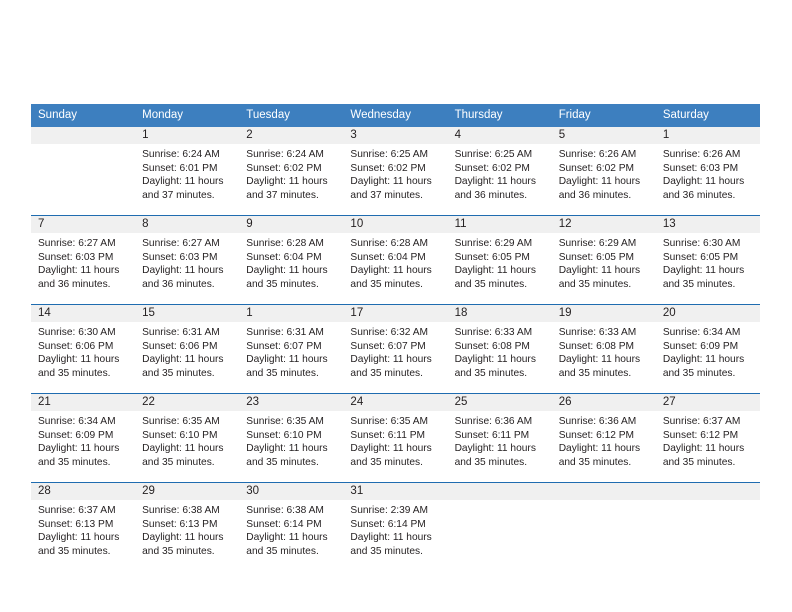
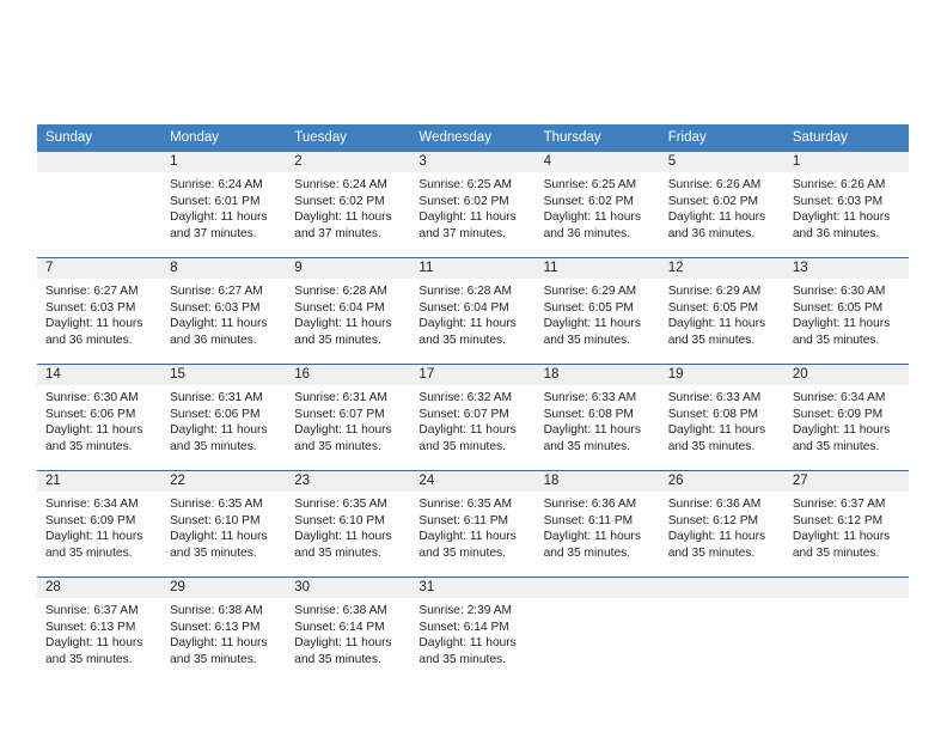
  Sunday	Monday	Tuesday	Wednesday	Thursday	Friday	Saturday
  	1Sunrise: 6:24 AMSunset: 6:01 PMDaylight: 11 hoursand 37 minutes.	2Sunrise: 6:24 AMSunset: 6:02 PMDaylight: 11 hoursand 37 minutes.	3Sunrise: 6:25 AMSunset: 6:02 PMDaylight: 11 hoursand 37 minutes.	4Sunrise: 6:25 AMSunset: 6:02 PMDaylight: 11 hoursand 36 minutes.	5Sunrise: 6:26 AMSunset: 6:02 PMDaylight: 11 hoursand 36 minutes.	1Sunrise: 6:26 AMSunset: 6:03 PMDaylight: 11 hoursand 36 minutes.
- 7Sunrise: 6:27 AMSunset: 6:03 PMDaylight: 11 hoursand 36 minutes.	8Sunrise: 6:27 AMSunset: 6:03 PMDaylight: 11 hoursand 36 minutes.	9Sunrise: 6:28 AMSunset: 6:04 PMDaylight: 11 hoursand 35 minutes.	10Sunrise: 6:28 AMSunset: 6:04 PMDaylight: 11 hoursand 35 minutes.	11Sunrise: 6:29 AMSunset: 6:05 PMDaylight: 11 hoursand 35 minutes.	12Sunrise: 6:29 AMSunset: 6:05 PMDaylight: 11 hoursand 35 minutes.	13Sunrise: 6:30 AMSunset: 6:05 PMDaylight: 11 hoursand 35 minutes.
+ 7Sunrise: 6:27 AMSunset: 6:03 PMDaylight: 11 hoursand 36 minutes.	8Sunrise: 6:27 AMSunset: 6:03 PMDaylight: 11 hoursand 36 minutes.	9Sunrise: 6:28 AMSunset: 6:04 PMDaylight: 11 hoursand 35 minutes.	11Sunrise: 6:28 AMSunset: 6:04 PMDaylight: 11 hoursand 35 minutes.	11Sunrise: 6:29 AMSunset: 6:05 PMDaylight: 11 hoursand 35 minutes.	12Sunrise: 6:29 AMSunset: 6:05 PMDaylight: 11 hoursand 35 minutes.	13Sunrise: 6:30 AMSunset: 6:05 PMDaylight: 11 hoursand 35 minutes.
- 14Sunrise: 6:30 AMSunset: 6:06 PMDaylight: 11 hoursand 35 minutes.	15Sunrise: 6:31 AMSunset: 6:06 PMDaylight: 11 hoursand 35 minutes.	1Sunrise: 6:31 AMSunset: 6:07 PMDaylight: 11 hoursand 35 minutes.	17Sunrise: 6:32 AMSunset: 6:07 PMDaylight: 11 hoursand 35 minutes.	18Sunrise: 6:33 AMSunset: 6:08 PMDaylight: 11 hoursand 35 minutes.	19Sunrise: 6:33 AMSunset: 6:08 PMDaylight: 11 hoursand 35 minutes.	20Sunrise: 6:34 AMSunset: 6:09 PMDaylight: 11 hoursand 35 minutes.
+ 14Sunrise: 6:30 AMSunset: 6:06 PMDaylight: 11 hoursand 35 minutes.	15Sunrise: 6:31 AMSunset: 6:06 PMDaylight: 11 hoursand 35 minutes.	16Sunrise: 6:31 AMSunset: 6:07 PMDaylight: 11 hoursand 35 minutes.	17Sunrise: 6:32 AMSunset: 6:07 PMDaylight: 11 hoursand 35 minutes.	18Sunrise: 6:33 AMSunset: 6:08 PMDaylight: 11 hoursand 35 minutes.	19Sunrise: 6:33 AMSunset: 6:08 PMDaylight: 11 hoursand 35 minutes.	20Sunrise: 6:34 AMSunset: 6:09 PMDaylight: 11 hoursand 35 minutes.
- 21Sunrise: 6:34 AMSunset: 6:09 PMDaylight: 11 hoursand 35 minutes.	22Sunrise: 6:35 AMSunset: 6:10 PMDaylight: 11 hoursand 35 minutes.	23Sunrise: 6:35 AMSunset: 6:10 PMDaylight: 11 hoursand 35 minutes.	24Sunrise: 6:35 AMSunset: 6:11 PMDaylight: 11 hoursand 35 minutes.	25Sunrise: 6:36 AMSunset: 6:11 PMDaylight: 11 hoursand 35 minutes.	26Sunrise: 6:36 AMSunset: 6:12 PMDaylight: 11 hoursand 35 minutes.	27Sunrise: 6:37 AMSunset: 6:12 PMDaylight: 11 hoursand 35 minutes.
+ 21Sunrise: 6:34 AMSunset: 6:09 PMDaylight: 11 hoursand 35 minutes.	22Sunrise: 6:35 AMSunset: 6:10 PMDaylight: 11 hoursand 35 minutes.	23Sunrise: 6:35 AMSunset: 6:10 PMDaylight: 11 hoursand 35 minutes.	24Sunrise: 6:35 AMSunset: 6:11 PMDaylight: 11 hoursand 35 minutes.	18Sunrise: 6:36 AMSunset: 6:11 PMDaylight: 11 hoursand 35 minutes.	26Sunrise: 6:36 AMSunset: 6:12 PMDaylight: 11 hoursand 35 minutes.	27Sunrise: 6:37 AMSunset: 6:12 PMDaylight: 11 hoursand 35 minutes.
  28Sunrise: 6:37 AMSunset: 6:13 PMDaylight: 11 hoursand 35 minutes.	29Sunrise: 6:38 AMSunset: 6:13 PMDaylight: 11 hoursand 35 minutes.	30Sunrise: 6:38 AMSunset: 6:14 PMDaylight: 11 hoursand 35 minutes.	31Sunrise: 2:39 AMSunset: 6:14 PMDaylight: 11 hoursand 35 minutes.
